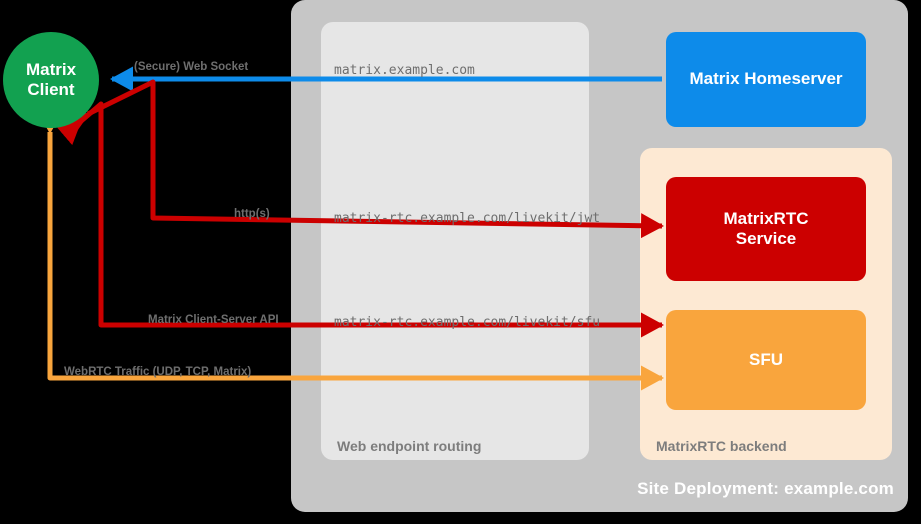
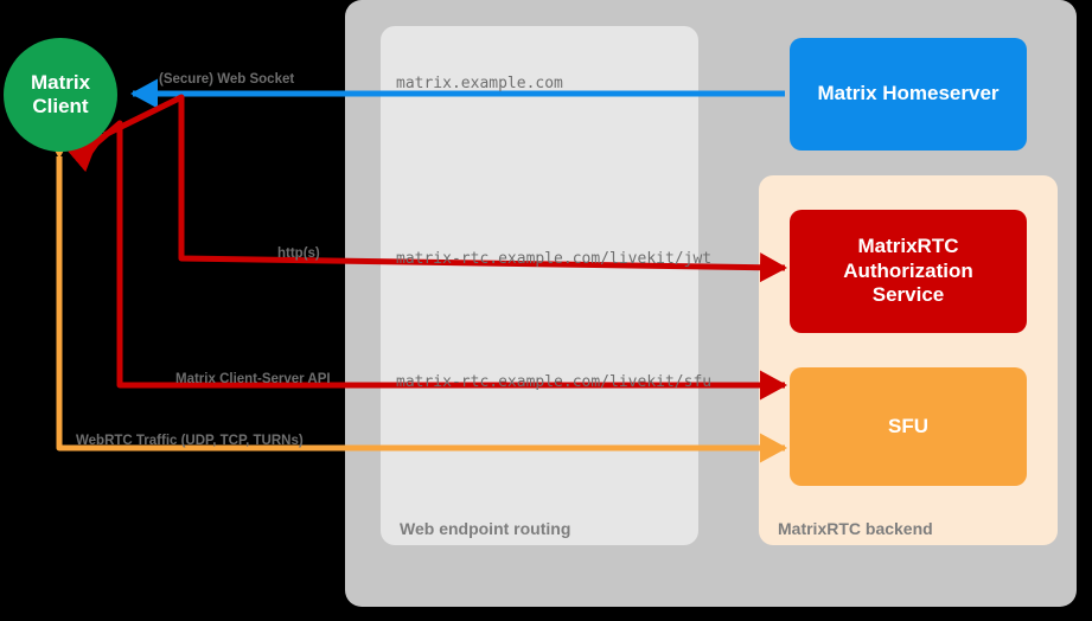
  Matrix
  Client
  Matrix Homeserver
  MatrixRTC
+ Authorization
  Service
  SFU
  (Secure) Web Socket
  http(s)
  Matrix Client-Server API
- WebRTC Traffic (UDP, TCP, Matrix)
+ WebRTC Traffic (UDP, TCP, TURNs)
  matrix.example.com
  matrix-rtc.example.com/livekit/jwt
  matrix-rtc.example.com/livekit/sfu
  Web endpoint routing
  MatrixRTC backend
- Site Deployment: example.com
